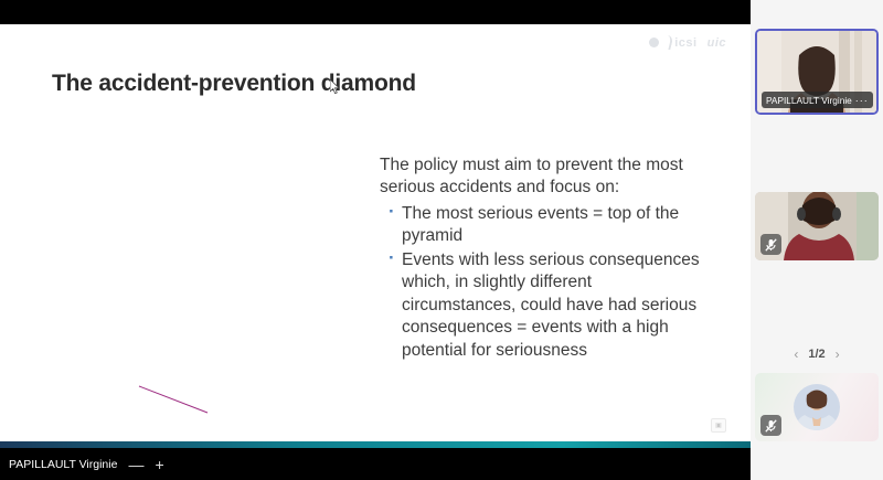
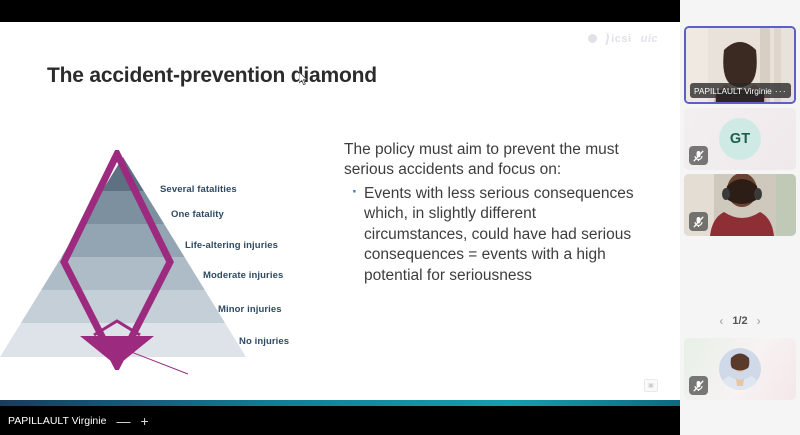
  icsi
  uic
  The accident-prevention diamond
+ Several fatalities
+ One fatality
+ Life-altering injuries
+ Moderate injuries
+ Minor injuries
+ No injuries
- The policy must aim to prevent the most serious accidents and focus on:
+ The policy must aim to prevent the must serious accidents and focus on:
- The most serious events = top of the pyramid
  Events with less serious consequences which, in slightly different circumstances, could have had serious consequences = events with a high potential for seriousness
  PAPILLAULT Virginie
  ···
+ GT
  ‹
  1/2
  ›
  PAPILLAULT Virginie
  —
  +
